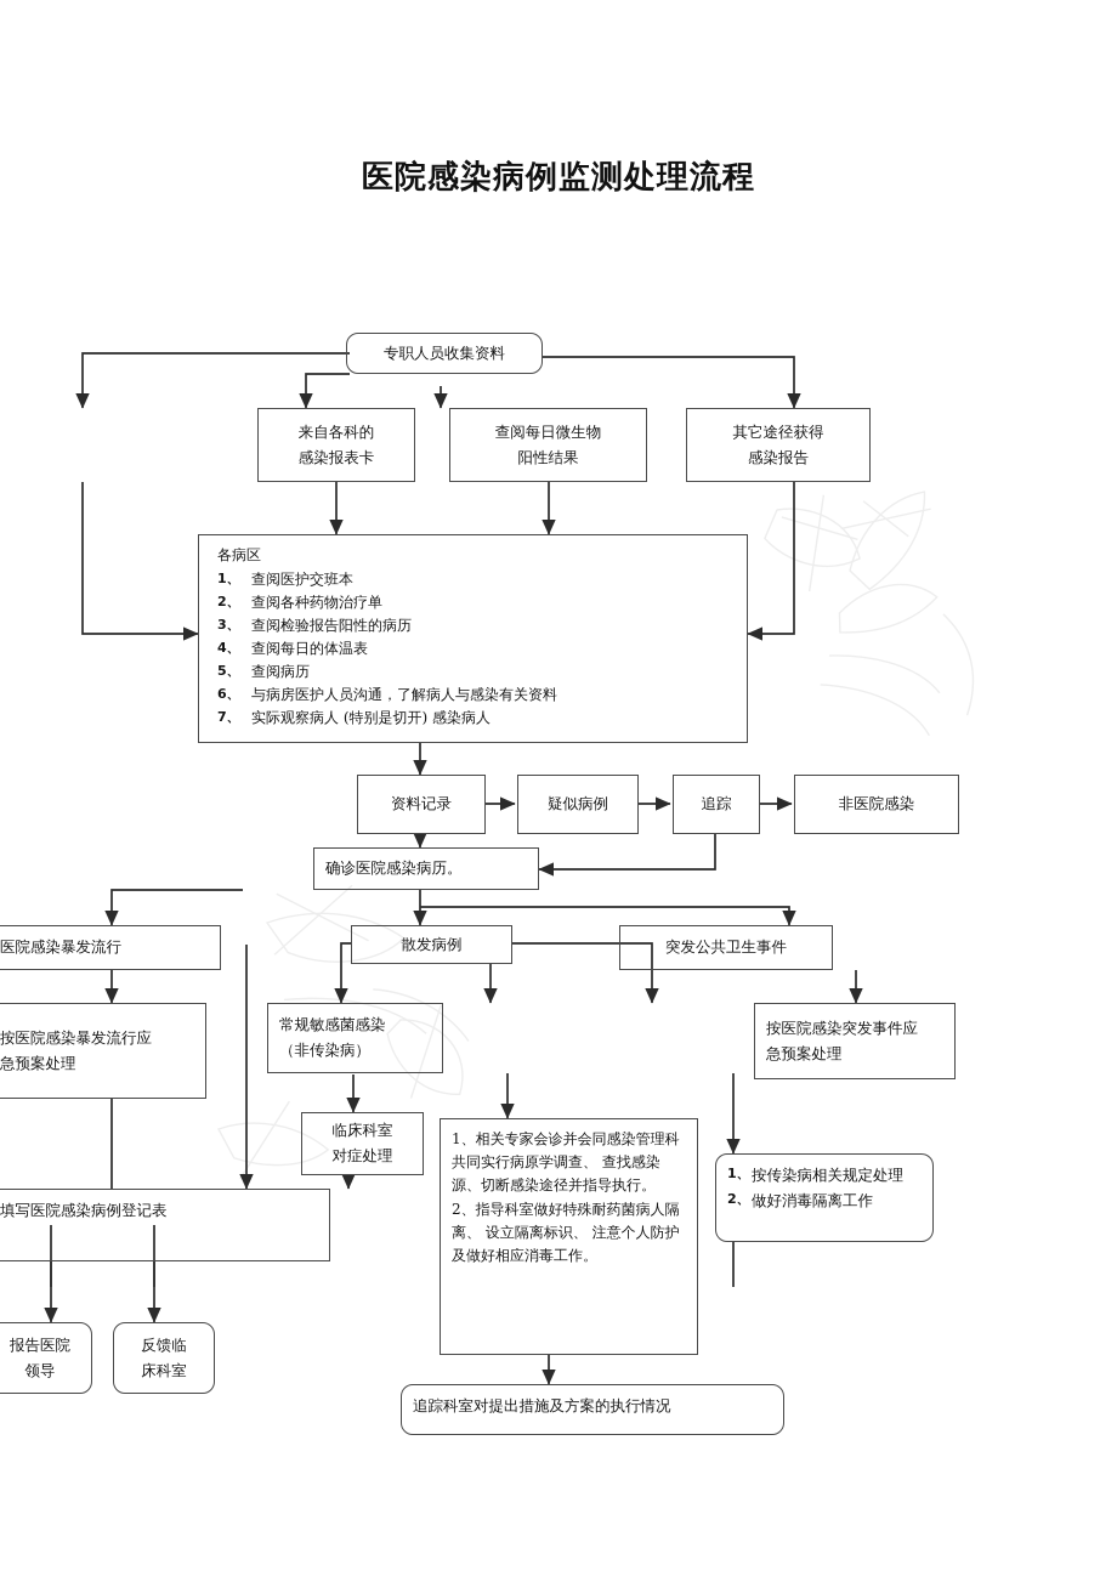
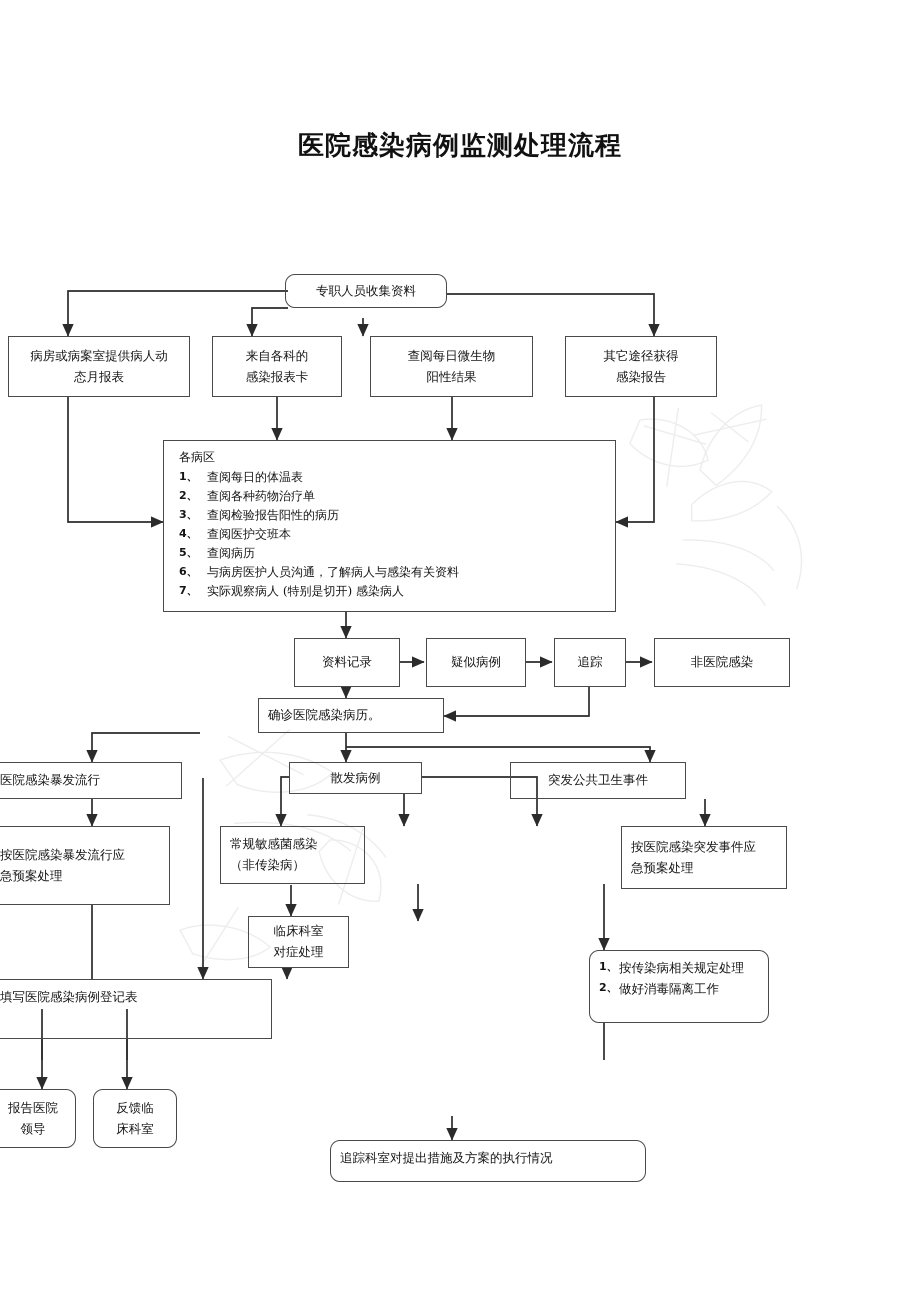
  医院感染病例监测处理流程
  专职人员收集资料
+ 病房或病案室提供病人动
+ 态月报表
  来自各科的
  感染报表卡
  查阅每日微生物
  阳性结果
  其它途径获得
  感染报告
  各病区
  1、
- 查阅医护交班本
+ 查阅每日的体温表
  2、
  查阅各种药物治疗单
  3、
  查阅检验报告阳性的病历
  4、
- 查阅每日的体温表
+ 查阅医护交班本
  5、
  查阅病历
  6、
  与病房医护人员沟通，了解病人与感染有关资料
  7、
  实际观察病人 (特别是切开) 感染病人
  资料记录
  疑似病例
  追踪
  非医院感染
  确诊医院感染病历。
  医院感染暴发流行
  散发病例
  突发公共卫生事件
  按医院感染暴发流行应
  急预案处理
  常规敏感菌感染
  （非传染病）
  按医院感染突发事件应
  急预案处理
  临床科室
  对症处理
- 1、相关专家会诊并会同感染管理科共同实行病原学调查、 查找感染源、切断感染途径并指导执行。
- 2、指导科室做好特殊耐药菌病人隔离、 设立隔离标识、 注意个人防护及做好相应消毒工作。
  1、
  按传染病相关规定处理
  2、
  做好消毒隔离工作
  填写医院感染病例登记表
  报告医院
  领导
  反馈临
  床科室
  追踪科室对提出措施及方案的执行情况
